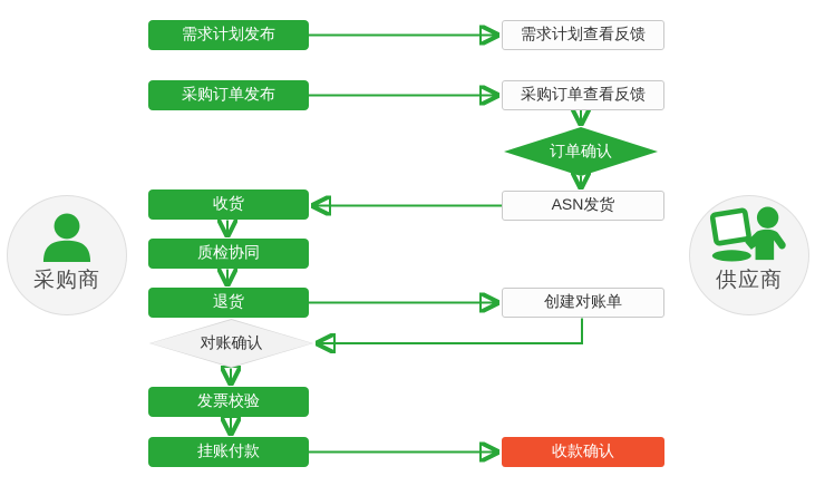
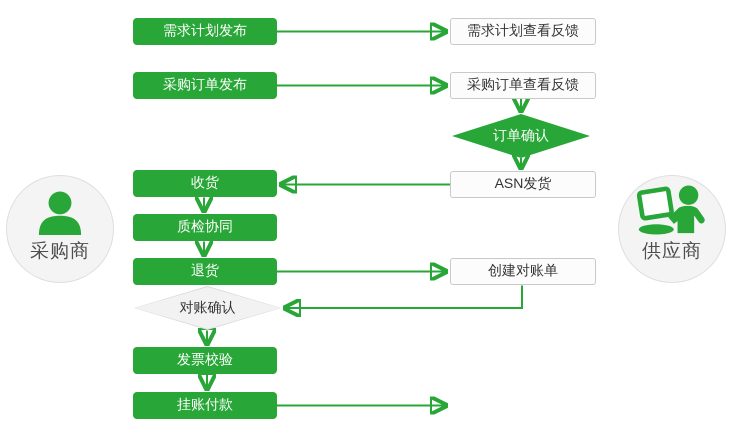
  采购商
  供应商
  需求计划发布
  采购订单发布
  收货
  质检协同
  退货
  对账确认
  发票校验
  挂账付款
  需求计划查看反馈
  采购订单查看反馈
  订单确认
  ASN发货
  创建对账单
- 收款确认
